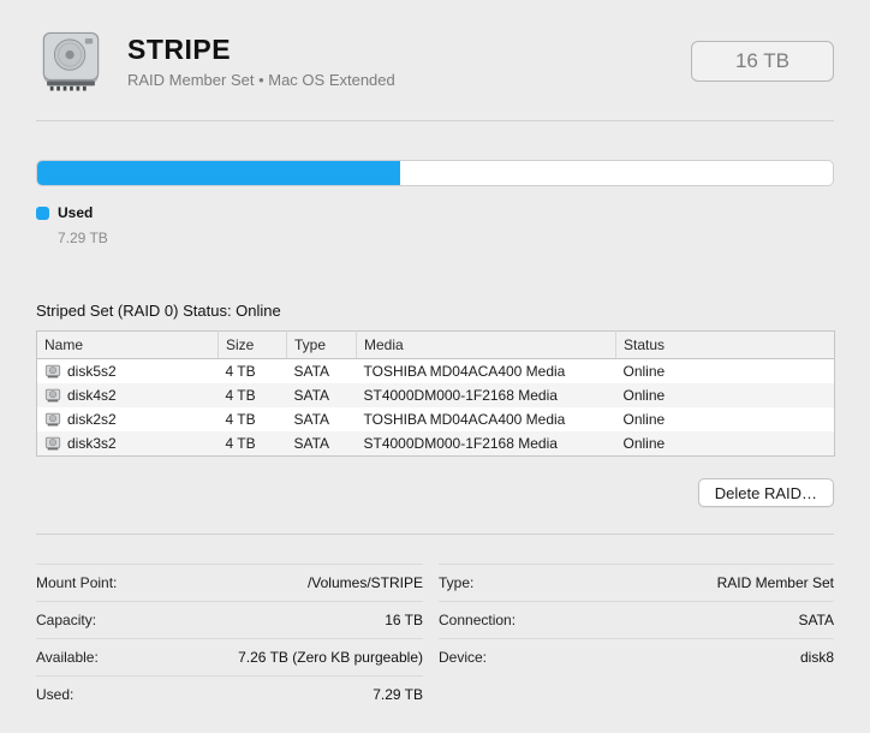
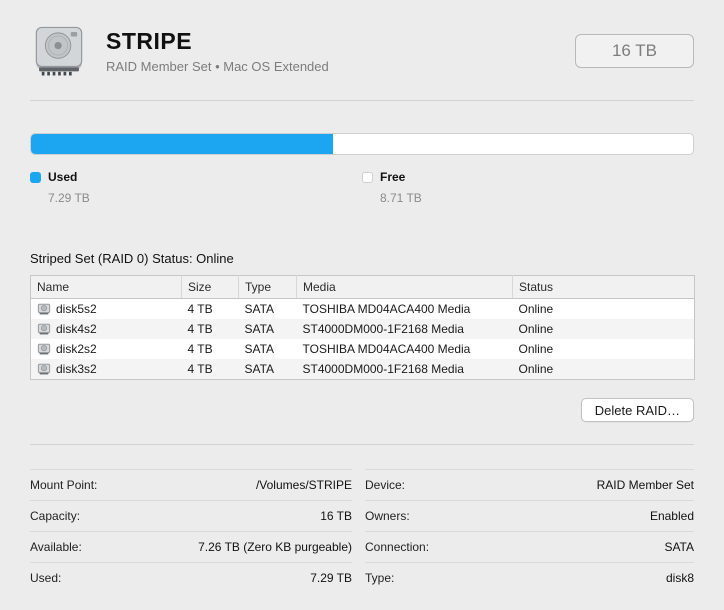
  STRIPE
  RAID Member Set • Mac OS Extended
  16 TB
  Used
  7.29 TB
+ Free
+ 8.71 TB
  Striped Set (RAID 0) Status: Online
  Name	Size	Type	Media	Status
  disk5s2	4 TB	SATA	TOSHIBA MD04ACA400 Media	Online
  disk4s2	4 TB	SATA	ST4000DM000-1F2168 Media	Online
  disk2s2	4 TB	SATA	TOSHIBA MD04ACA400 Media	Online
  disk3s2	4 TB	SATA	ST4000DM000-1F2168 Media	Online
  Delete RAID…
  Mount Point:
  /Volumes/STRIPE
  Capacity:
  16 TB
  Available:
  7.26 TB (Zero KB purgeable)
  Used:
  7.29 TB
- Type:
+ Device:
  RAID Member Set
+ Owners:
+ Enabled
  Connection:
  SATA
- Device:
+ Type:
  disk8
